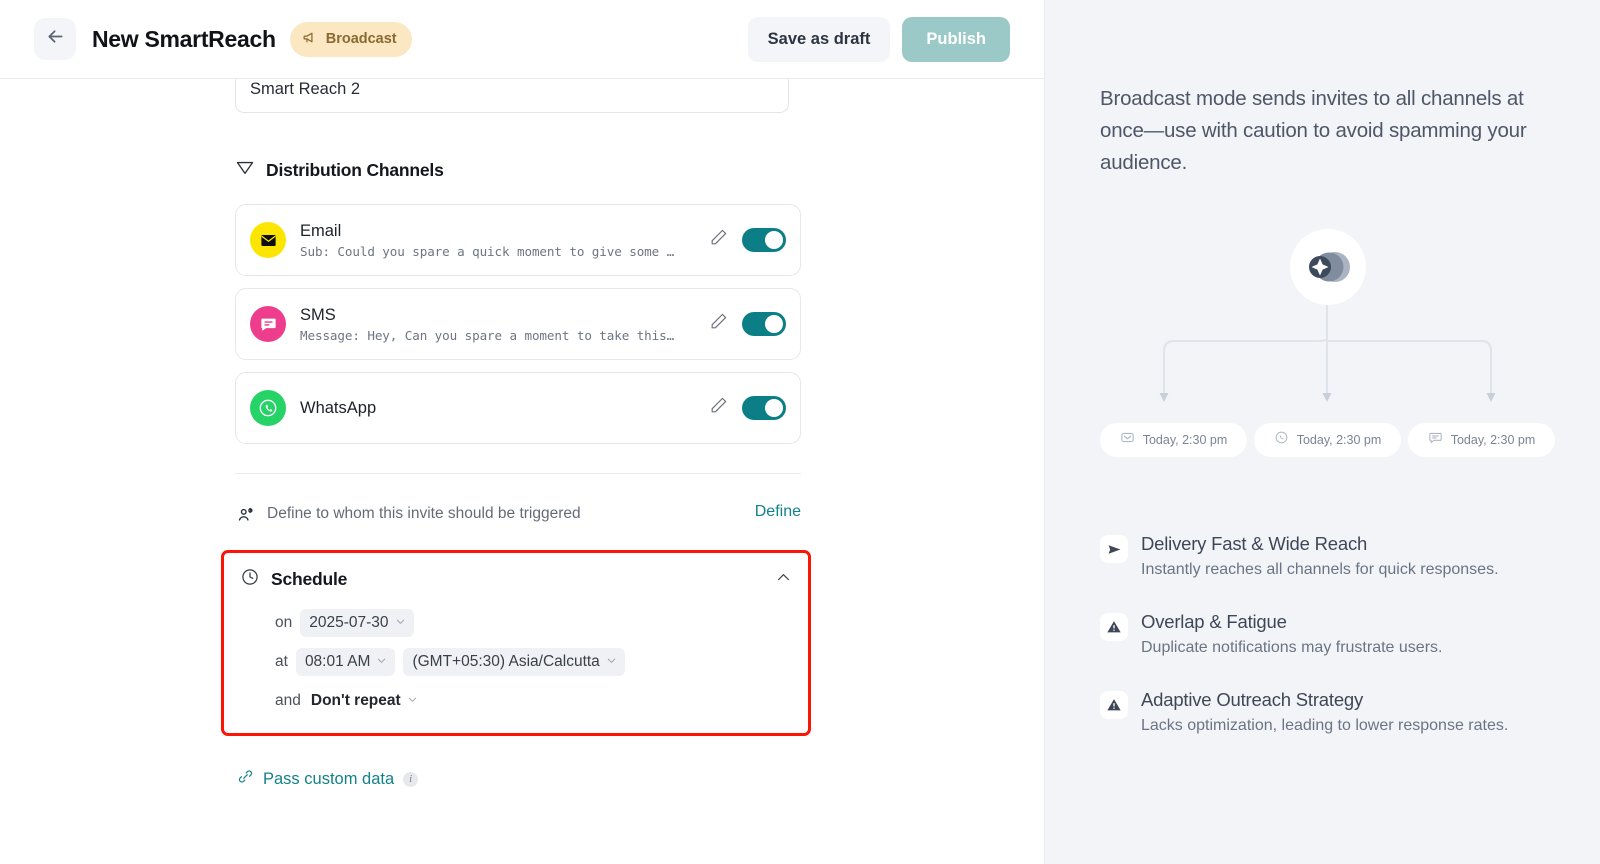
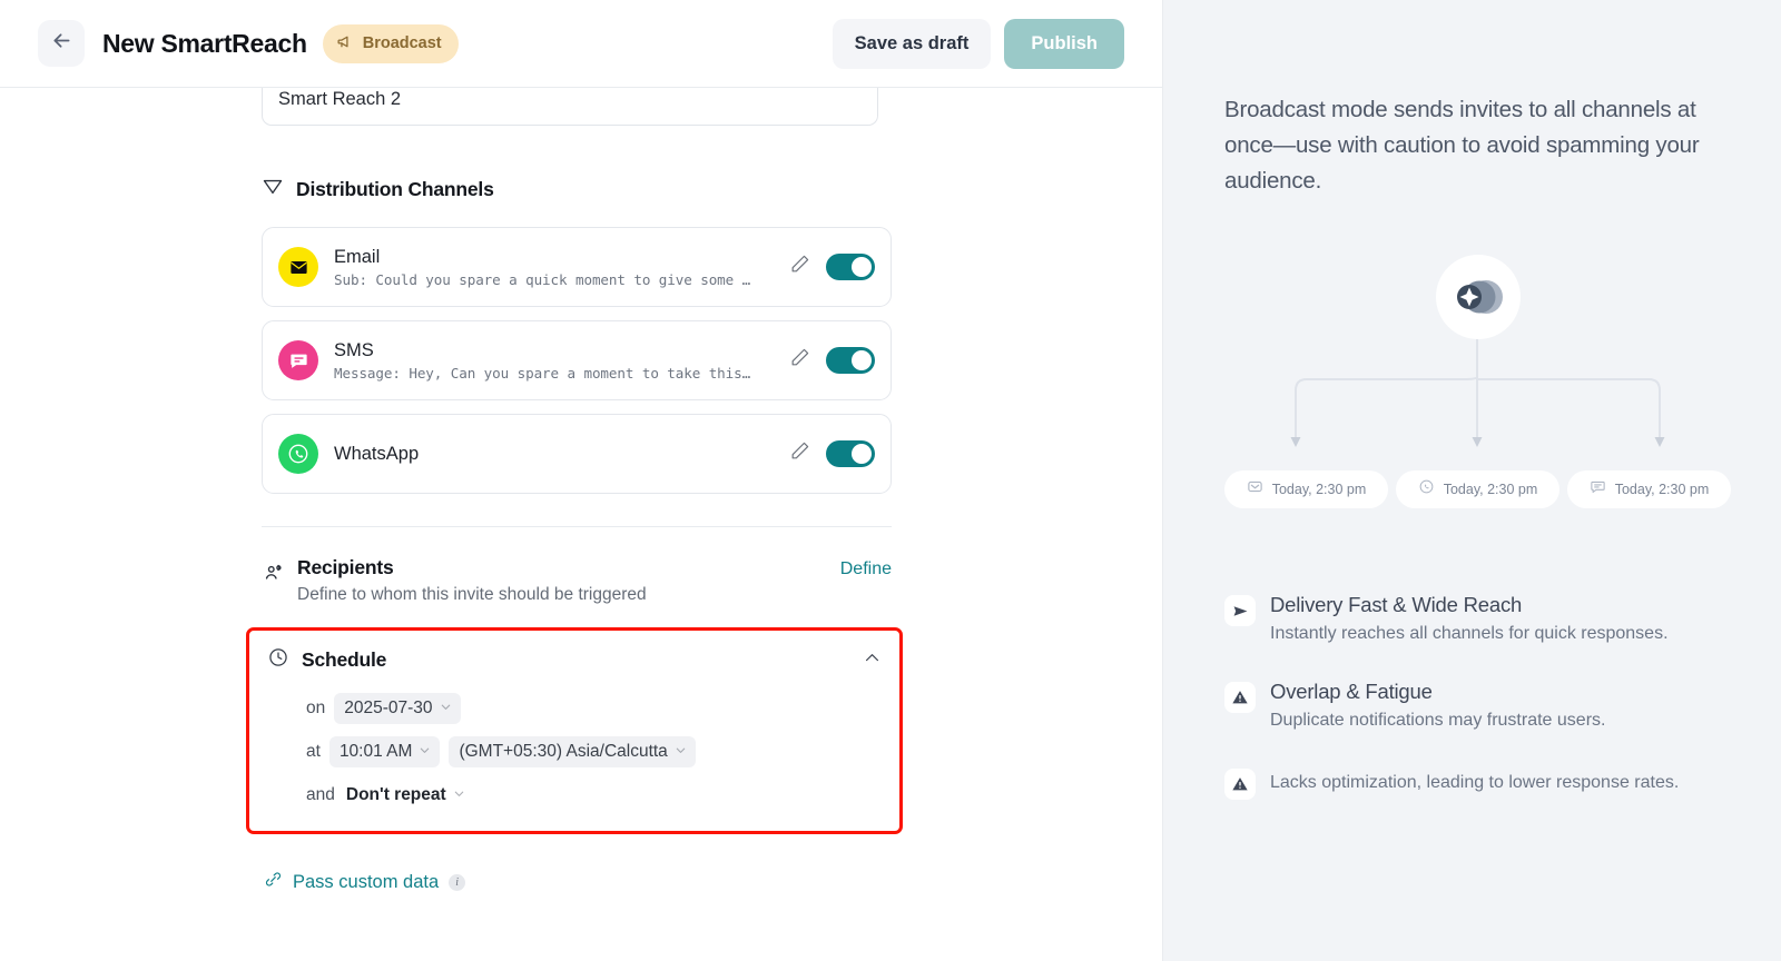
  New SmartReach
  Broadcast
  Save as draft
  Publish
  Smart Reach 2
  Distribution Channels
  Email
  Sub: Could you spare a quick moment to give some …
  SMS
  Message: Hey, Can you spare a moment to take this…
  WhatsApp
+ Recipients
  Define to whom this invite should be triggered
  Define
  Schedule
  on
  2025-07-30
  at
- 08:01 AM
+ 10:01 AM
  (GMT+05:30) Asia/Calcutta
  and
  Don't repeat
  Pass custom data
  i
  Broadcast mode sends invites to all channels at once—use with caution to avoid spamming your audience.
  Today, 2:30 pm
  Today, 2:30 pm
  Today, 2:30 pm
  Delivery Fast & Wide Reach
  Instantly reaches all channels for quick responses.
  Overlap & Fatigue
  Duplicate notifications may frustrate users.
- Adaptive Outreach Strategy
  Lacks optimization, leading to lower response rates.
